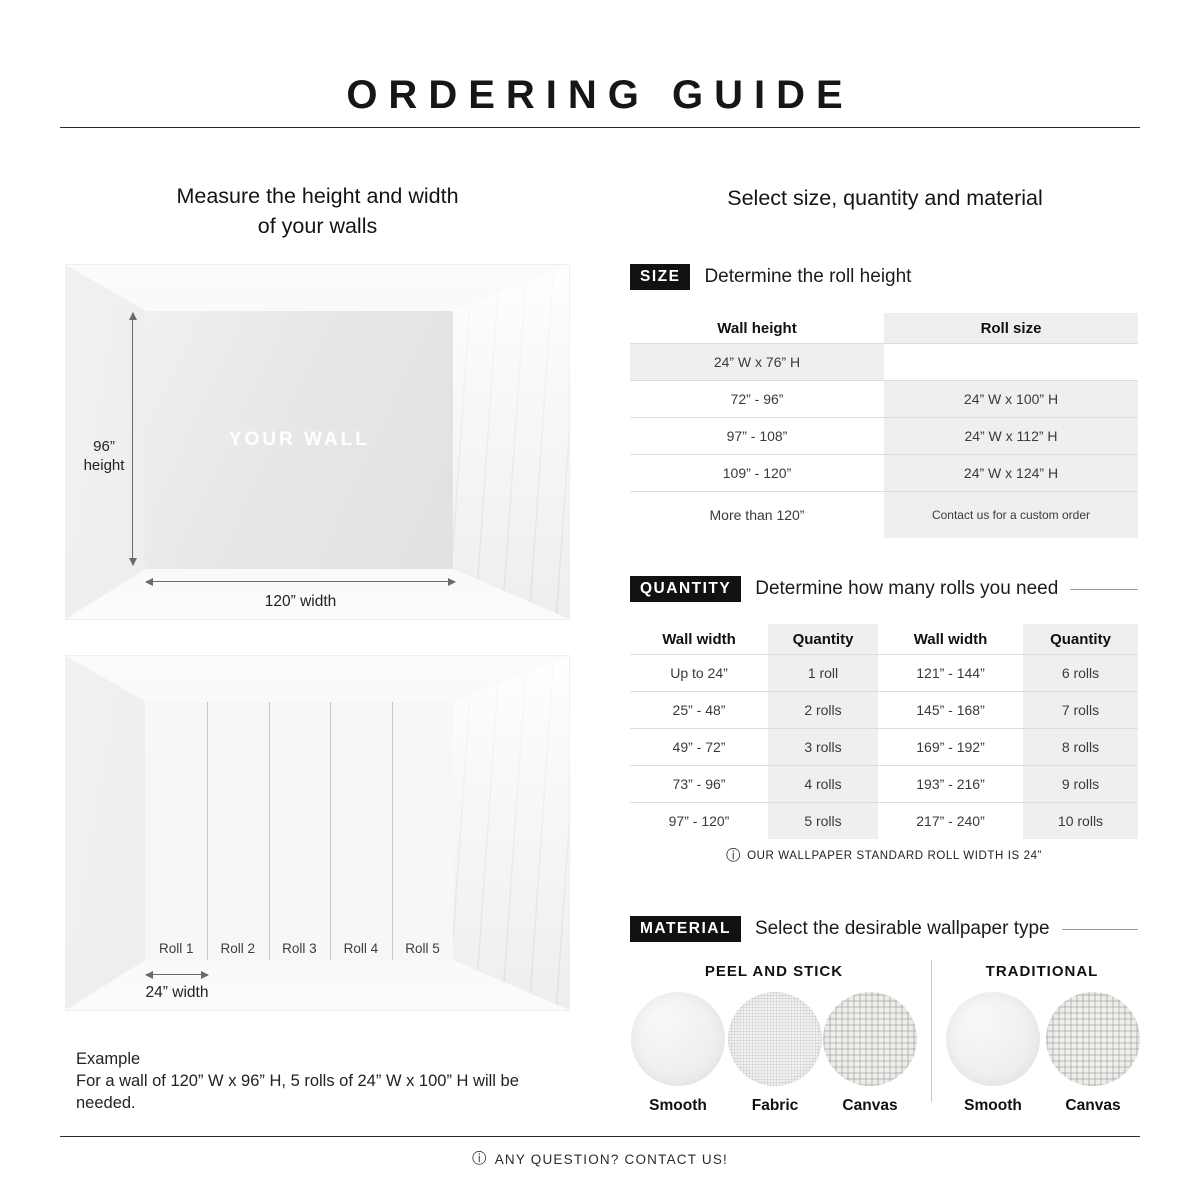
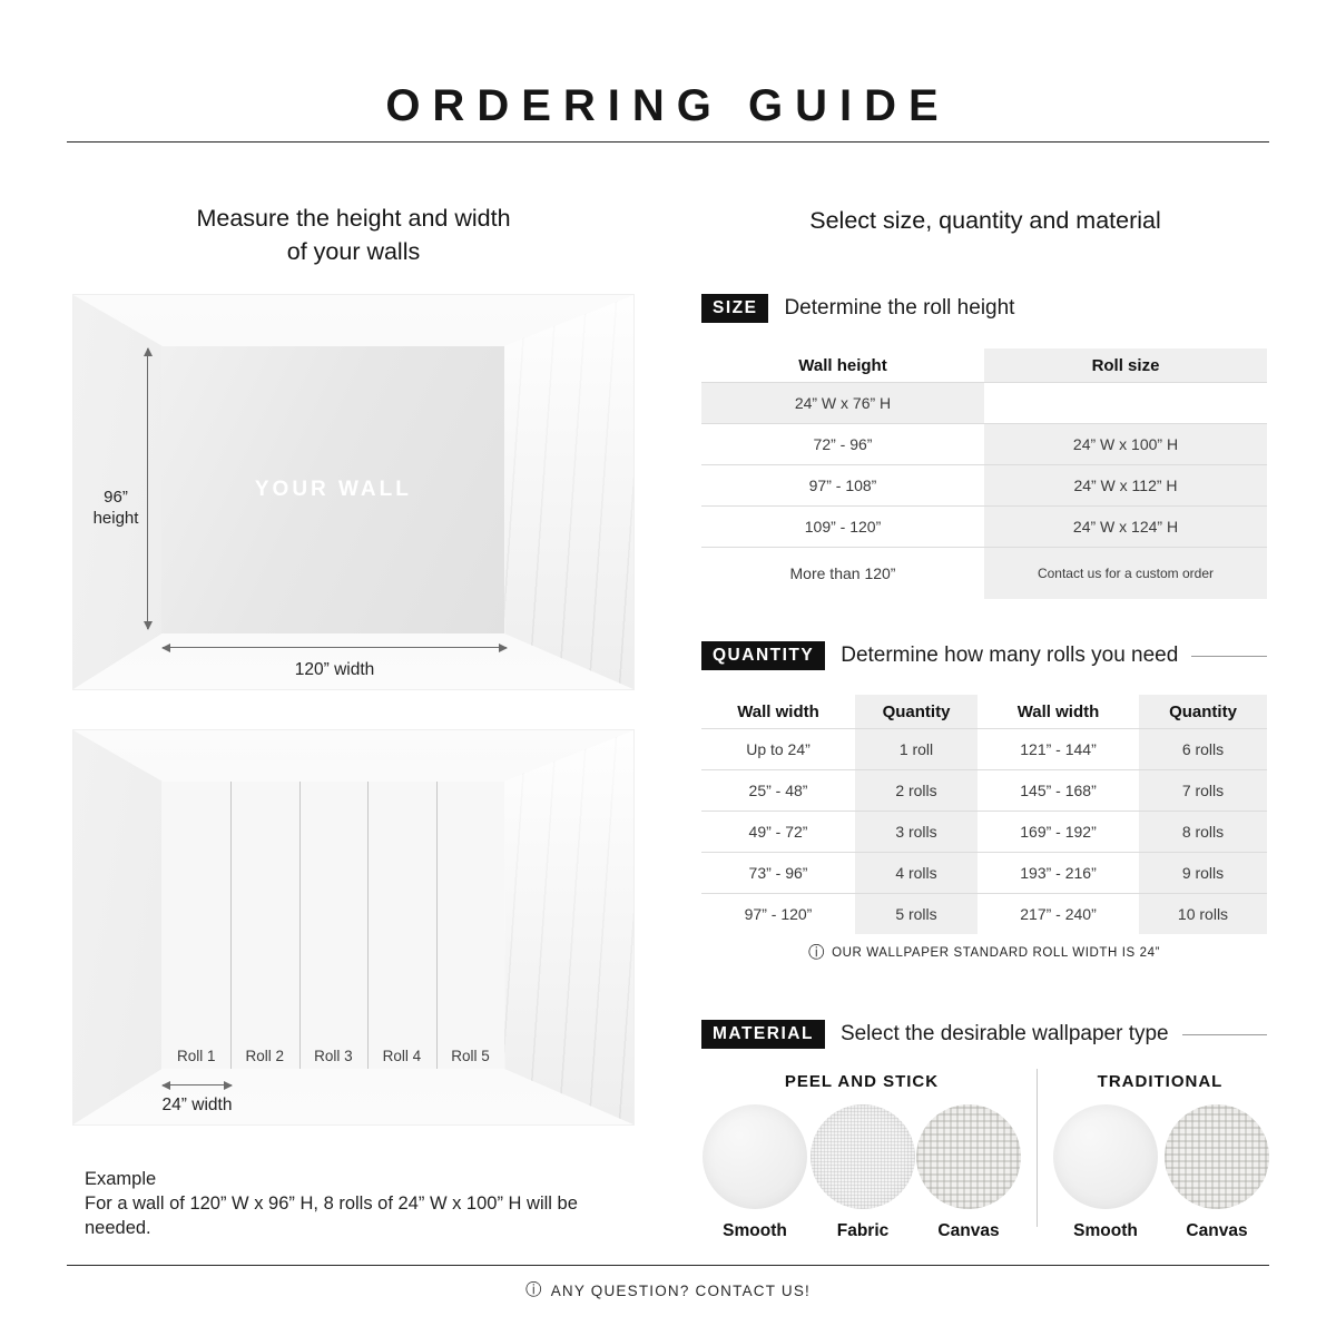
  ORDERING GUIDE
  Measure the height and width
  of your walls
  YOUR WALL
  96”
  height
  120” width
  Roll 1
  Roll 2
  Roll 3
  Roll 4
  Roll 5
  24” width
  Example
- For a wall of 120” W x 96” H, 5 rolls of 24” W x 100” H will be needed.
+ For a wall of 120” W x 96” H, 8 rolls of 24” W x 100” H will be needed.
  Select size, quantity and material
  SIZE
  Determine the roll height
  Wall height
  Roll size
  24” W x 76” H
  72” - 96”
  24” W x 100” H
  97” - 108”
  24” W x 112” H
  109” - 120”
  24” W x 124” H
  More than 120”
  Contact us for a custom order
  QUANTITY
  Determine how many rolls you need
  Wall width
  Quantity
  Wall width
  Quantity
  Up to 24”
  1 roll
  121” - 144”
  6 rolls
  25” - 48”
  2 rolls
  145” - 168”
  7 rolls
  49” - 72”
  3 rolls
  169” - 192”
  8 rolls
  73” - 96”
  4 rolls
  193” - 216”
  9 rolls
  97” - 120”
  5 rolls
  217” - 240”
  10 rolls
  ⓘ
  OUR WALLPAPER STANDARD ROLL WIDTH IS 24”
  MATERIAL
  Select the desirable wallpaper type
  PEEL AND STICK
  TRADITIONAL
  Smooth
  Fabric
  Canvas
  Smooth
  Canvas
  ⓘ
  ANY QUESTION? CONTACT US!
